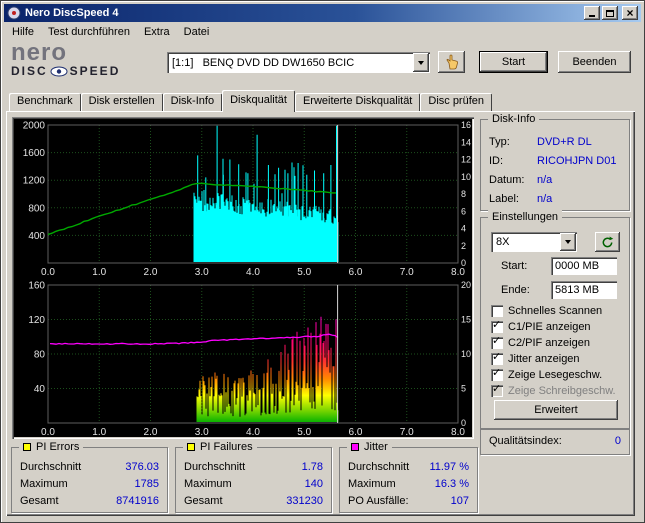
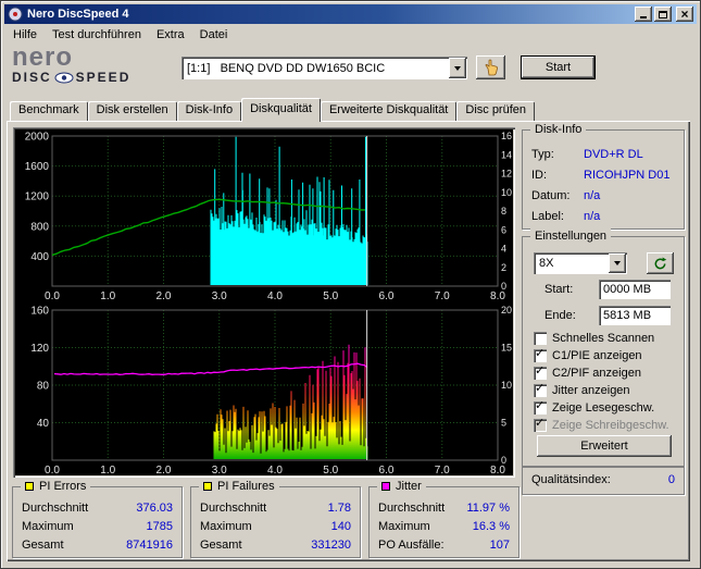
  Nero DiscSpeed 4
  ×
  Hilfe
  Test durchführen
  Extra
  Datei
  nero
  DISC
  SPEED
  [1:1] BENQ DVD DD DW1650 BCIC
  Start
- Beenden
  Benchmark
  Disk erstellen
  Disk-Info
  Diskqualität
  Erweiterte Diskqualität
  Disc prüfen
  2000
  1600
  1200
  800
  400
  16
  14
  12
  10
  8
  6
  4
  2
  0
  0.0
  1.0
  2.0
  3.0
  4.0
  5.0
  6.0
  7.0
  8.0
  160
  120
  80
  40
  20
  15
  10
  5
  0
  0.0
  1.0
  2.0
  3.0
  4.0
  5.0
  6.0
  7.0
  8.0
  Disk-Info
  Typ:
  DVD+R DL
  ID:
  RICOHJPN D01
  Datum:
  n/a
  Label:
  n/a
  Einstellungen
  8X
  Start:
  0000 MB
  Ende:
  5813 MB
  Schnelles Scannen
  ✓
  C1/PIE anzeigen
  ✓
  C2/PIF anzeigen
  ✓
  Jitter anzeigen
  ✓
  Zeige Lesegeschw.
  ✓
  Zeige Schreibgeschw.
  Erweitert
  Qualitätsindex:
  0
  PI Errors
  Durchschnitt
  376.03
  Maximum
  1785
  Gesamt
  8741916
  PI Failures
  Durchschnitt
  1.78
  Maximum
  140
  Gesamt
  331230
  Jitter
  Durchschnitt
  11.97 %
  Maximum
  16.3 %
  PO Ausfälle:
  107
